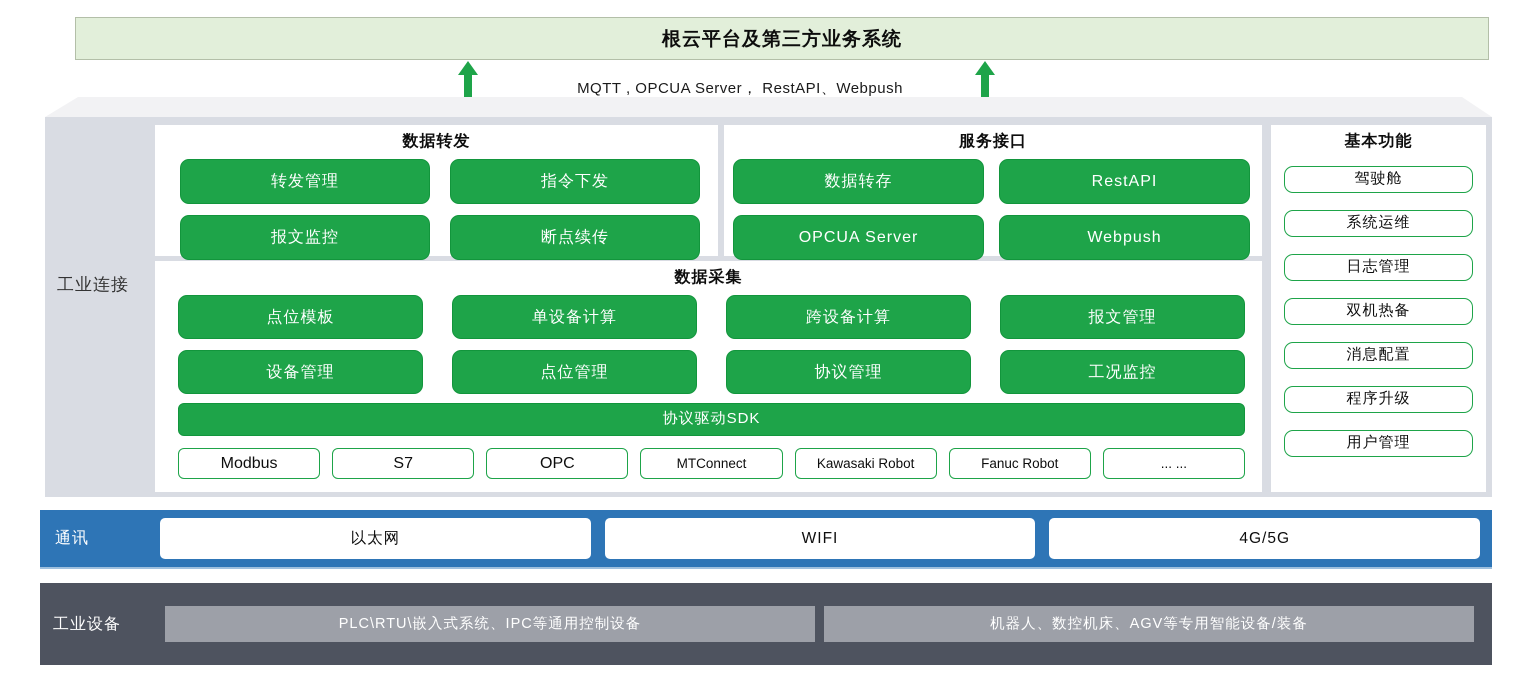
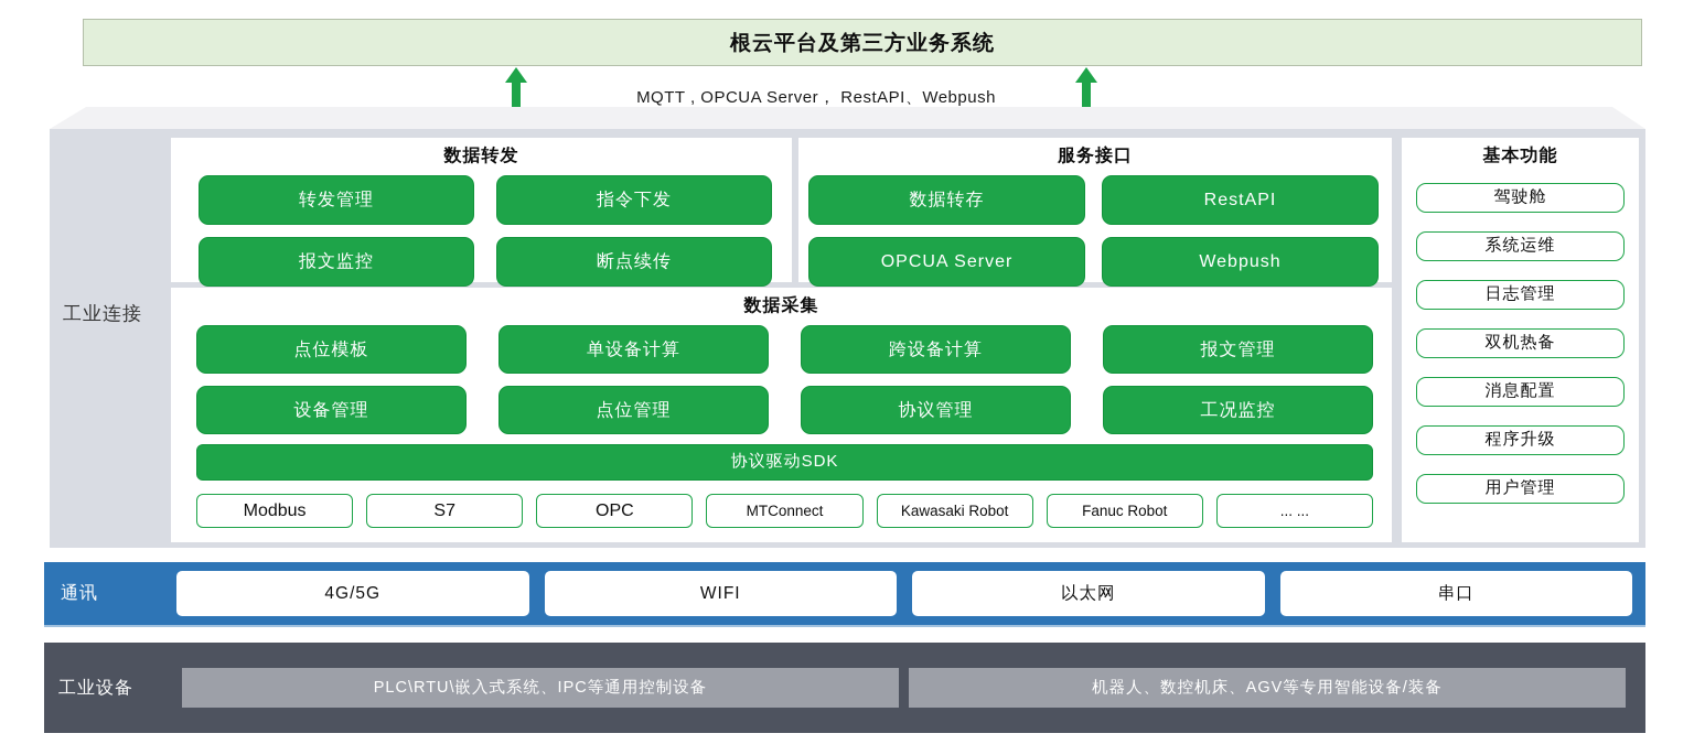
  根云平台及第三方业务系统
  MQTT , OPCUA Server， RestAPI、Webpush
  工业连接
  数据转发
  转发管理
  指令下发
  报文监控
  断点续传
  服务接口
  数据转存
  RestAPI
  OPCUA Server
  Webpush
  数据采集
  点位模板
  单设备计算
  跨设备计算
  报文管理
  设备管理
  点位管理
  协议管理
  工况监控
  协议驱动SDK
  Modbus
  S7
  OPC
  MTConnect
  Kawasaki Robot
  Fanuc Robot
  ... ...
  基本功能
  驾驶舱
  系统运维
  日志管理
  双机热备
  消息配置
  程序升级
  用户管理
  通讯
- 以太网
+ 4G/5G
  WIFI
- 4G/5G
+ 以太网
+ 串口
  工业设备
  PLC\RTU\嵌入式系统、IPC等通用控制设备
  机器人、数控机床、AGV等专用智能设备/装备
